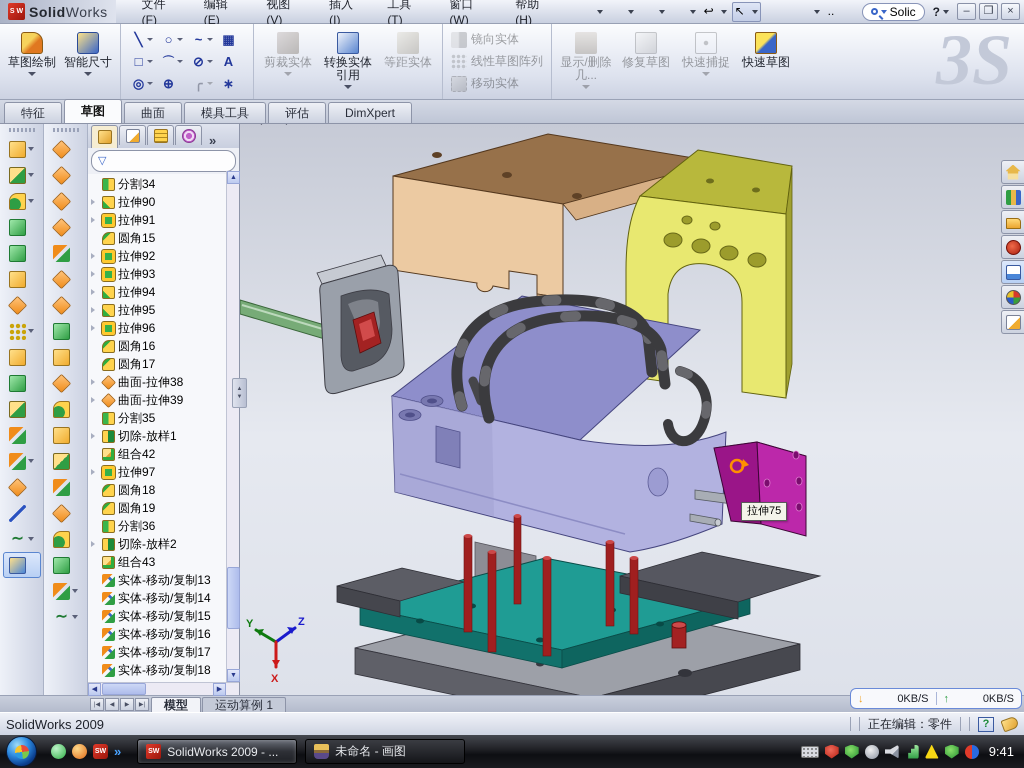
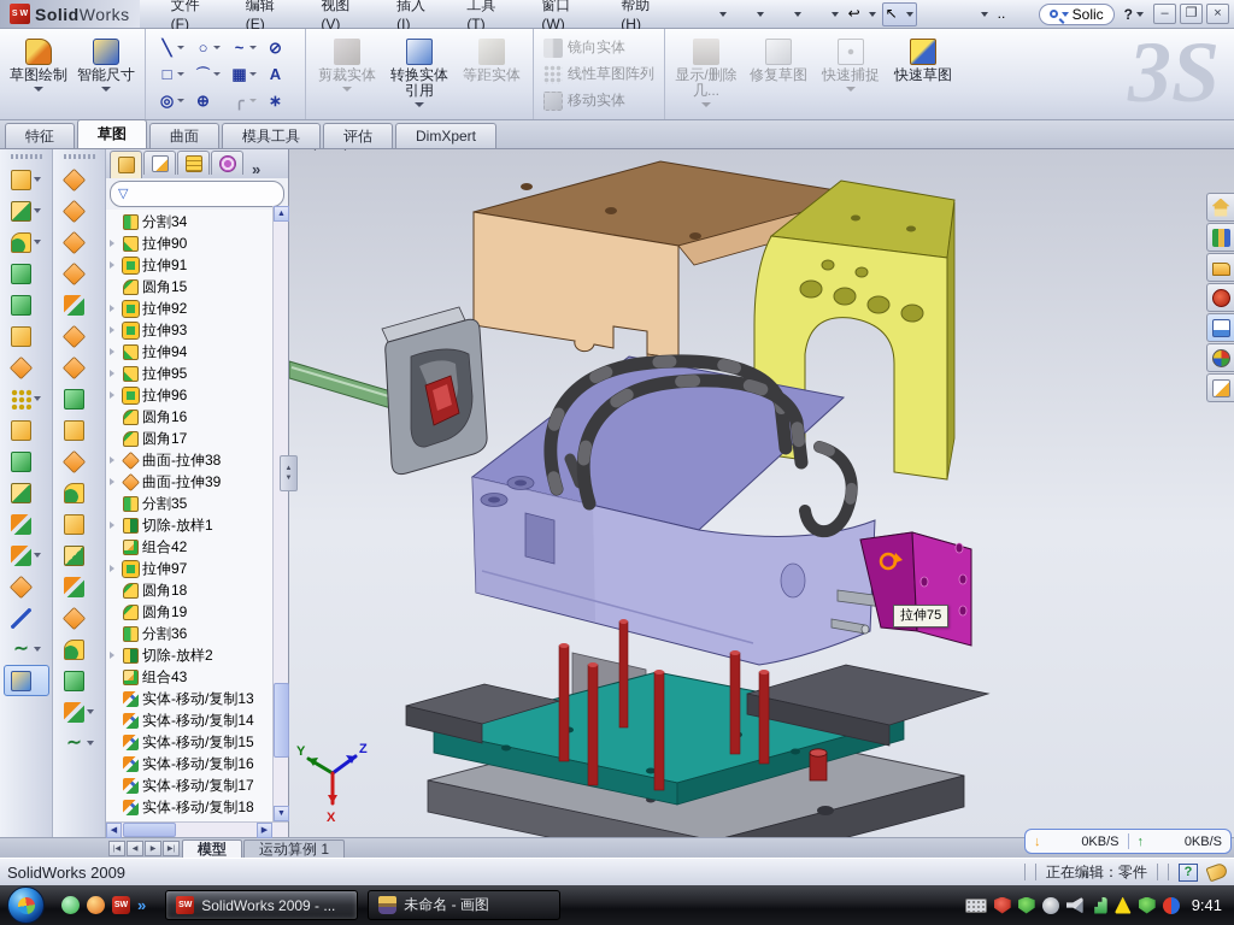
  SolidWorks
  文件(F)
  编辑(E)
  视图(V)
  插入(I)
  工具(T)
  窗口(W)
  帮助(H)
  ↩
  ↖
  ..
  Solic
  ?
  –
  ❐
  ×
  3S
  草图绘制
  智能尺寸
  ╲
  ○
  ~
- ▦
+ ⊘
  □
  ⌒
- ⊘
+ ▦
  A
  ◎
  ⊕
  ╭
  ∗
  剪裁实体
  转换实体引用
  等距实体
  镜向实体
  线性草图阵列
  移动实体
  显示/删除几...
  修复草图
  快速捕捉
  快速草图
  特征
  草图
  曲面
  模具工具
  评估
  DimXpert
  »
  ▽
  分割34
  拉伸90
  拉伸91
  圆角15
  拉伸92
  拉伸93
  拉伸94
  拉伸95
  拉伸96
  圆角16
  圆角17
  曲面-拉伸38
  曲面-拉伸39
  分割35
  切除-放样1
  组合42
  拉伸97
  圆角18
  圆角19
  分割36
  切除-放样2
  组合43
  实体-移动/复制13
  实体-移动/复制14
  实体-移动/复制15
  实体-移动/复制16
  实体-移动/复制17
  实体-移动/复制18
  Y
  Z
  X
  拉伸75
  模型
  运动算例 1
  SolidWorks 2009
  正在编辑：零件
  ?
  ↓
  0KB/S
  ↑
  0KB/S
  »
  SolidWorks 2009 - ...
  未命名 - 画图
  9:41
